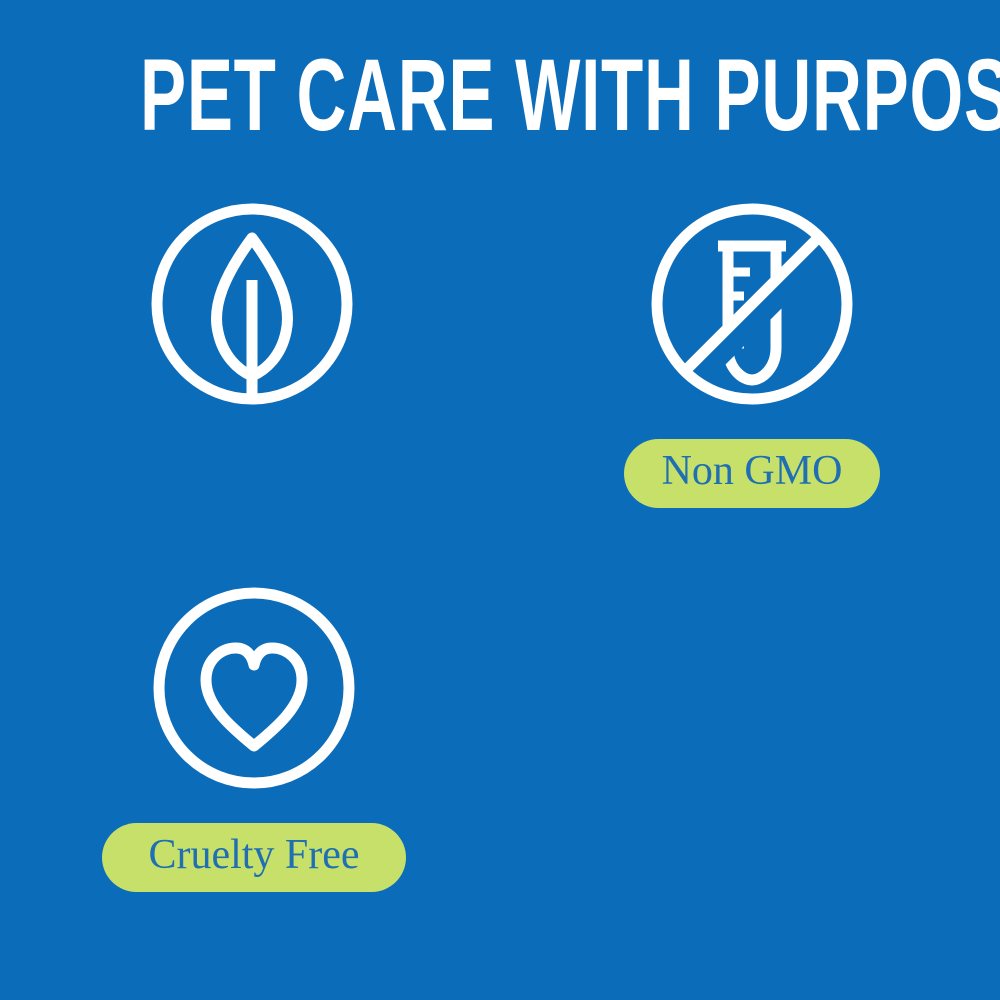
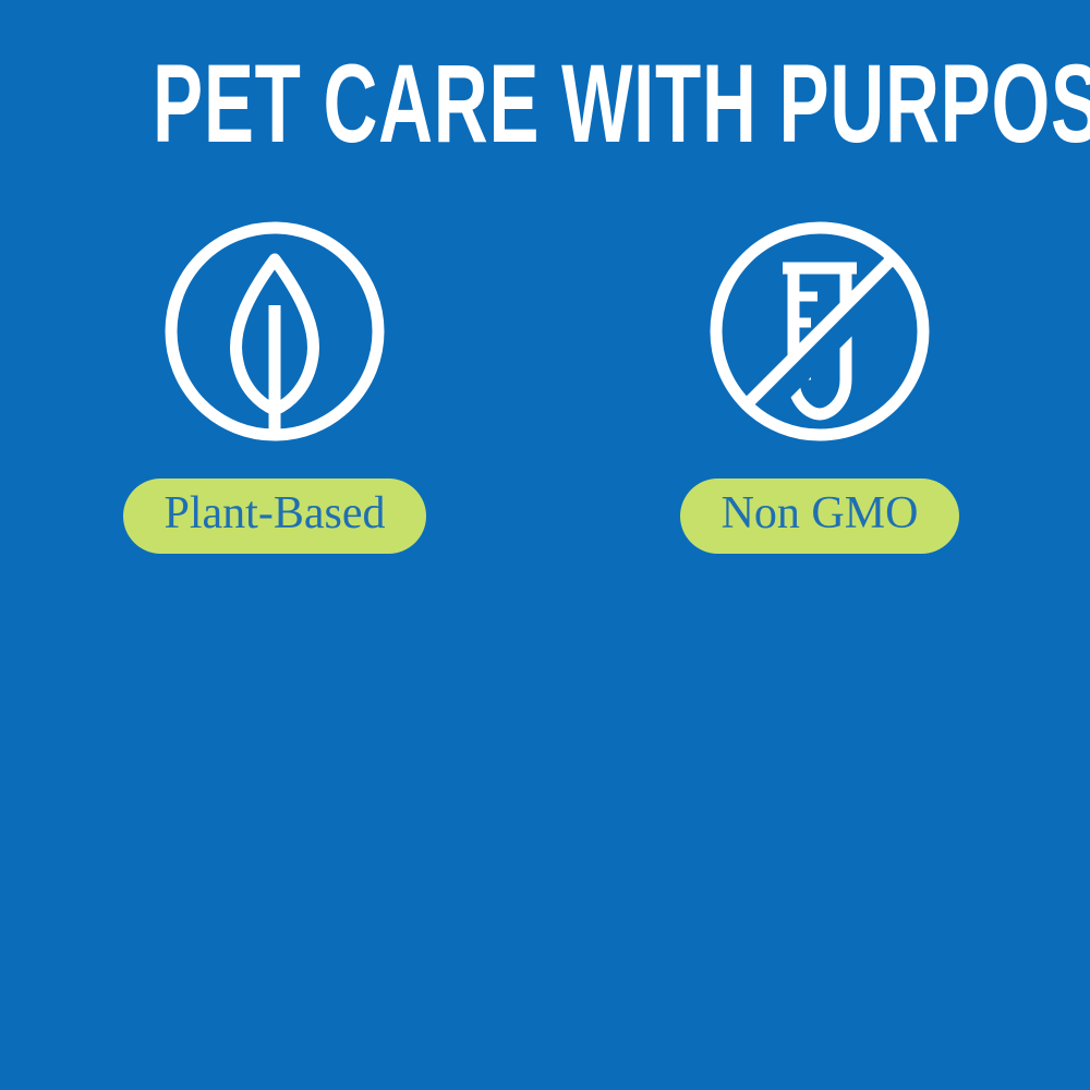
  PET CARE WITH PURPOS
+ Plant-Based
  Non GMO
- Cruelty Free
